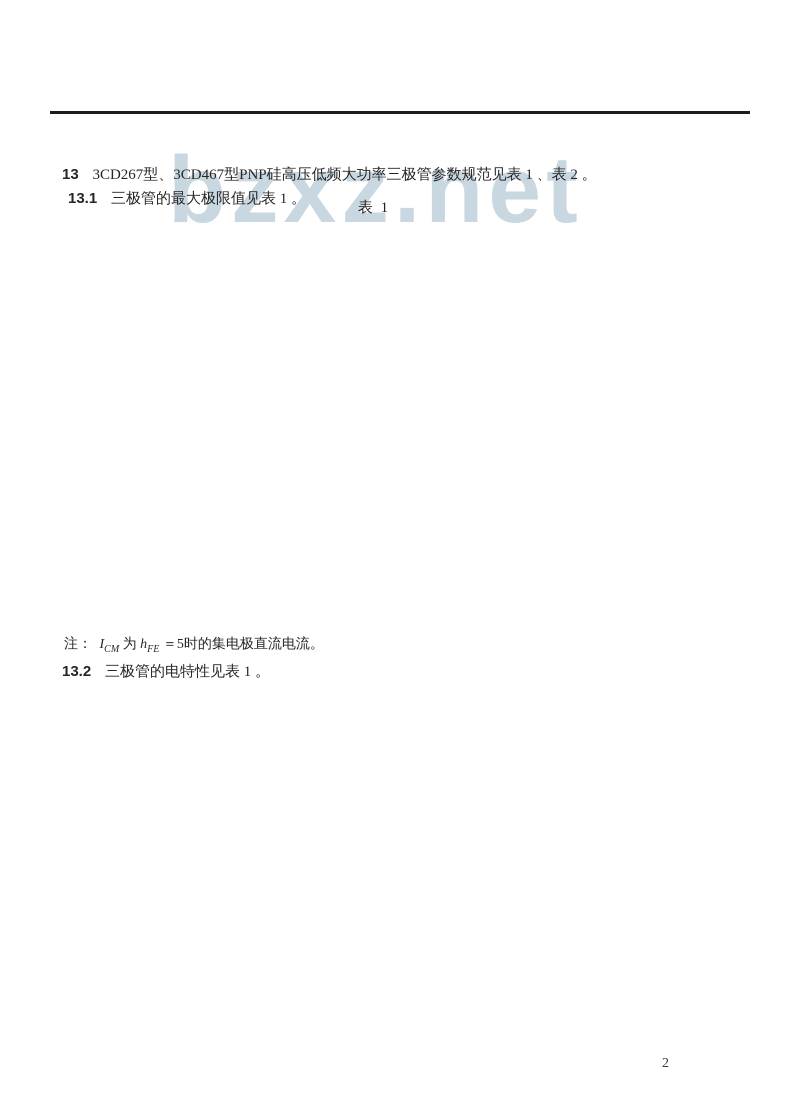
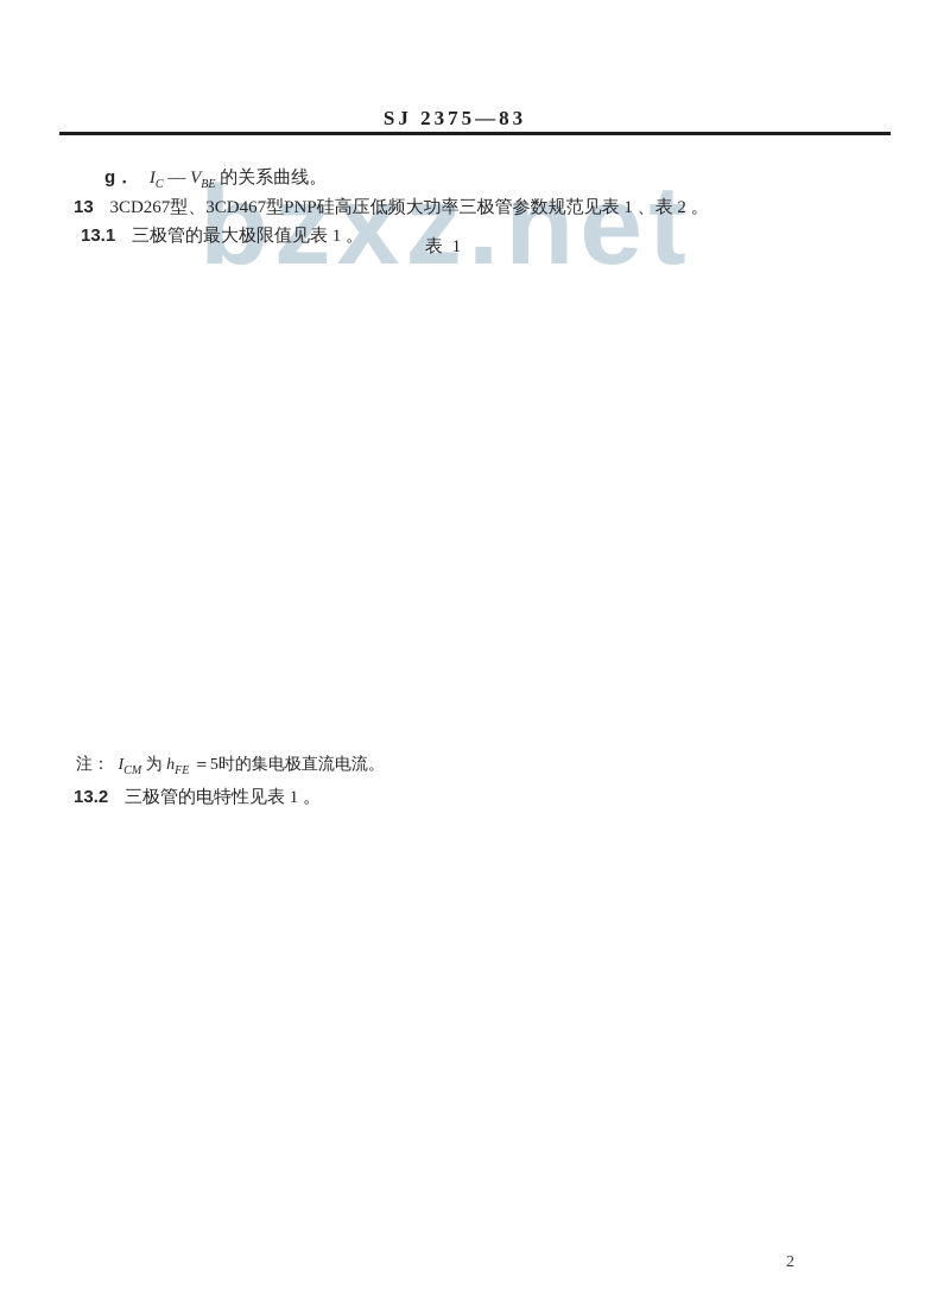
  bzxz.net
+ SJ 2375—83
+ g． IC — VBE 的关系曲线。
  13 3CD267型、3CD467型PNP硅高压低频大功率三极管参数规范见表 1 、表 2 。
  13.1 三极管的最大极限值见表 1 。
  表 1
  注： ICM 为 hFE ＝5时的集电极直流电流。
  13.2 三极管的电特性见表 1 。
  2
